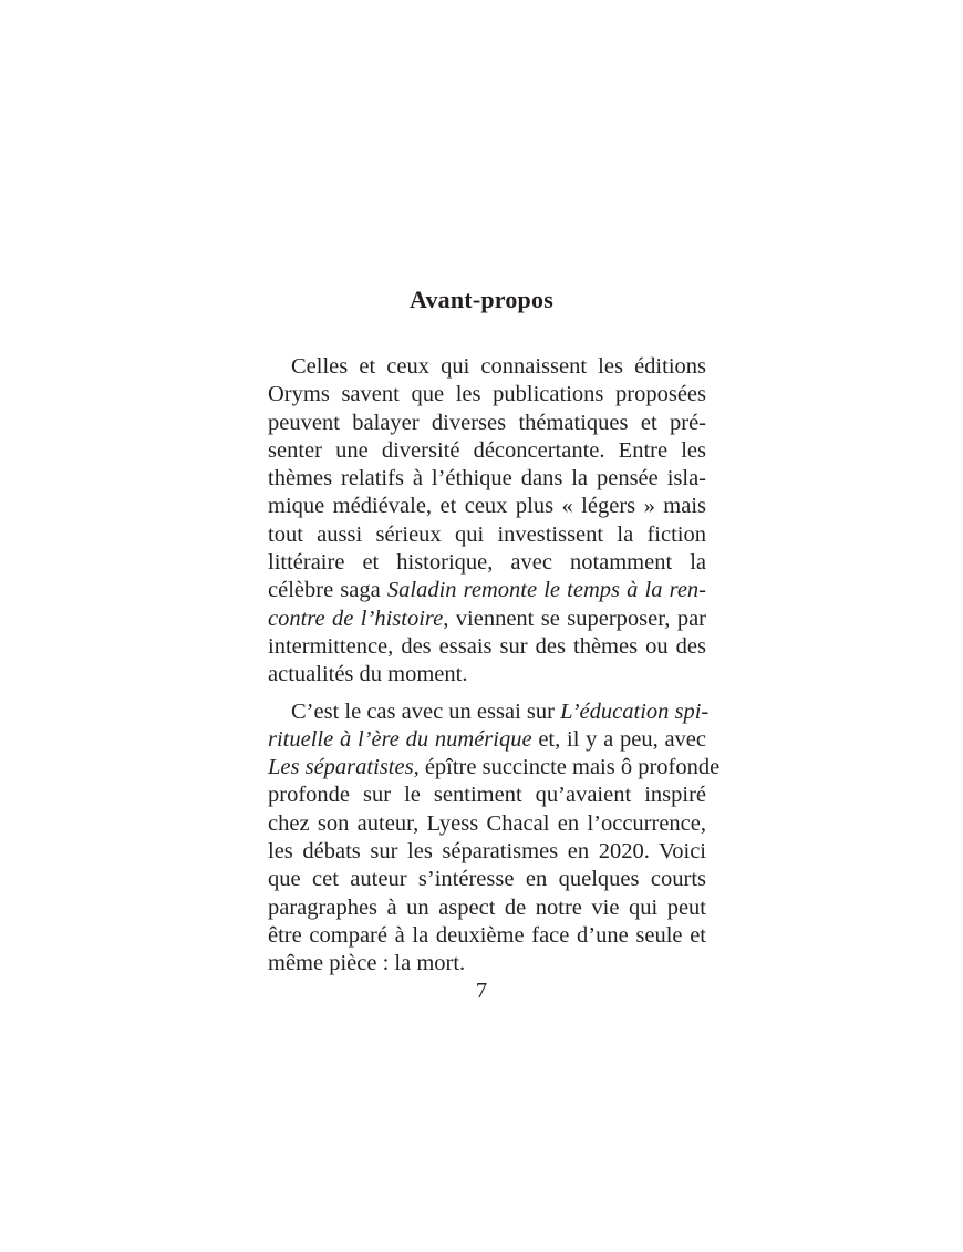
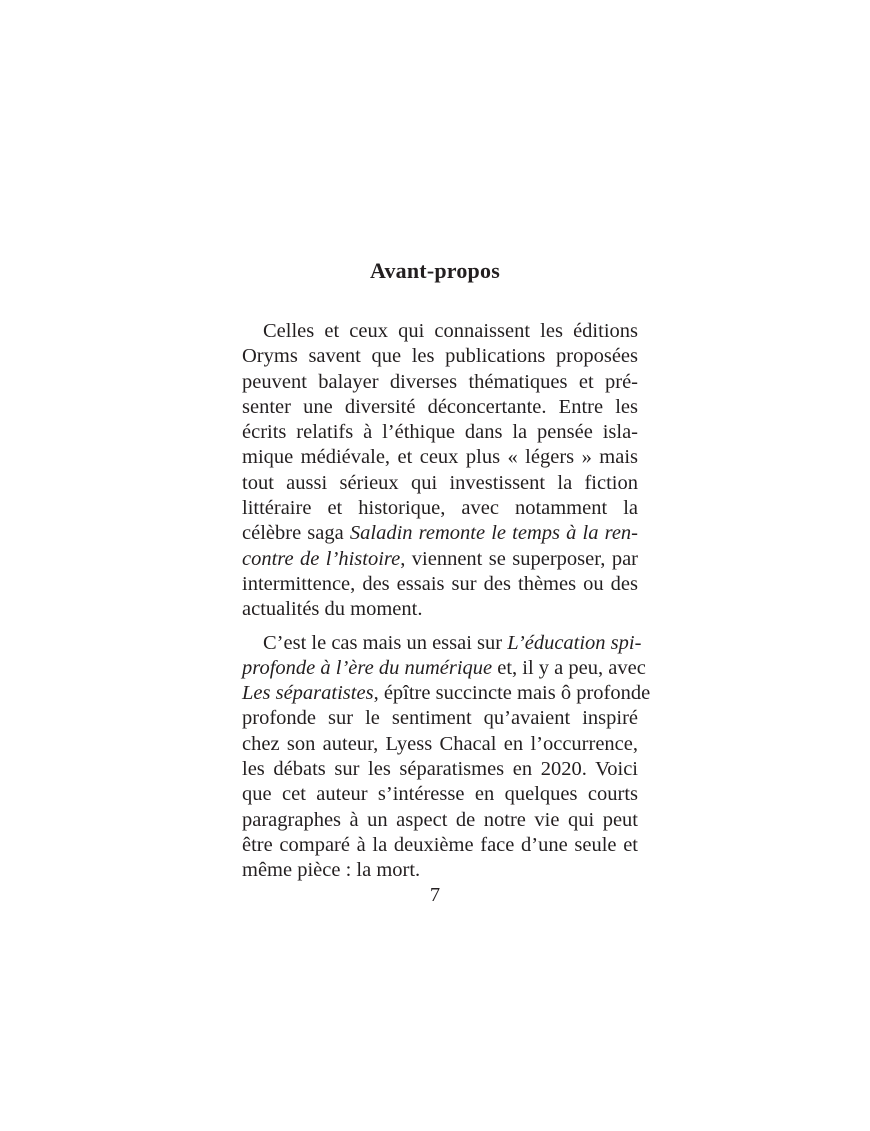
  Avant-propos
  Celles et ceux qui connaissent les éditions
  Oryms savent que les publications proposées
  peuvent balayer diverses thématiques et pré-
  senter une diversité déconcertante. Entre les
- thèmes relatifs à l’éthique dans la pensée isla-
+ écrits relatifs à l’éthique dans la pensée isla-
  mique médiévale, et ceux plus « légers » mais
  tout aussi sérieux qui investissent la fiction
  littéraire et historique, avec notamment la
  célèbre saga Saladin remonte le temps à la ren-
  contre de l’histoire, viennent se superposer, par
  intermittence, des essais sur des thèmes ou des
  actualités du moment.
- C’est le cas avec un essai sur L’éducation spi-
+ C’est le cas mais un essai sur L’éducation spi-
- rituelle à l’ère du numérique et, il y a peu, avec
+ profonde à l’ère du numérique et, il y a peu, avec
  Les séparatistes, épître succincte mais ô profonde
  profonde sur le sentiment qu’avaient inspiré
  chez son auteur, Lyess Chacal en l’occurrence,
  les débats sur les séparatismes en 2020. Voici
  que cet auteur s’intéresse en quelques courts
  paragraphes à un aspect de notre vie qui peut
  être comparé à la deuxième face d’une seule et
  même pièce : la mort.
  7
